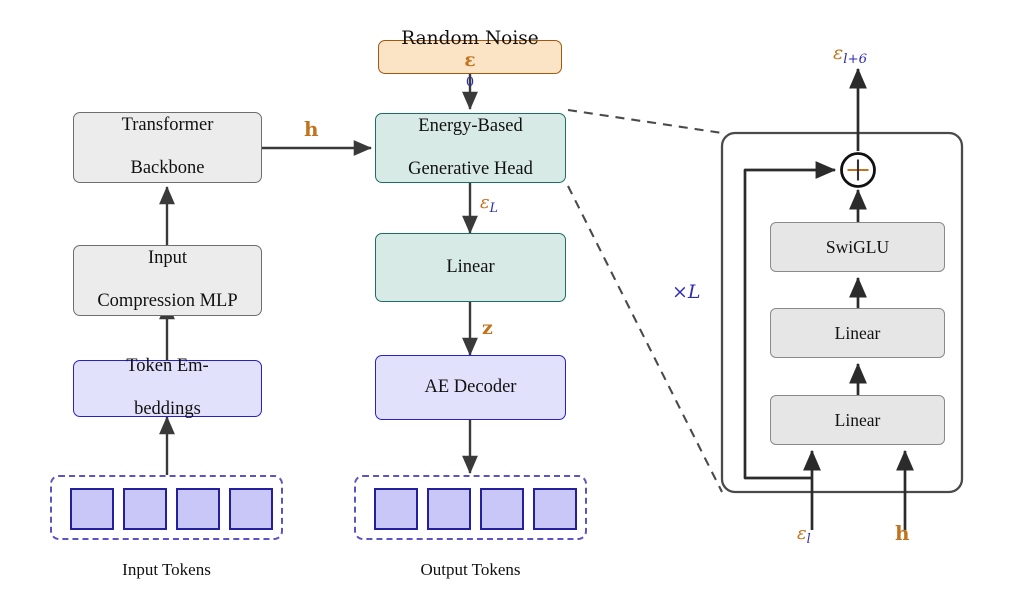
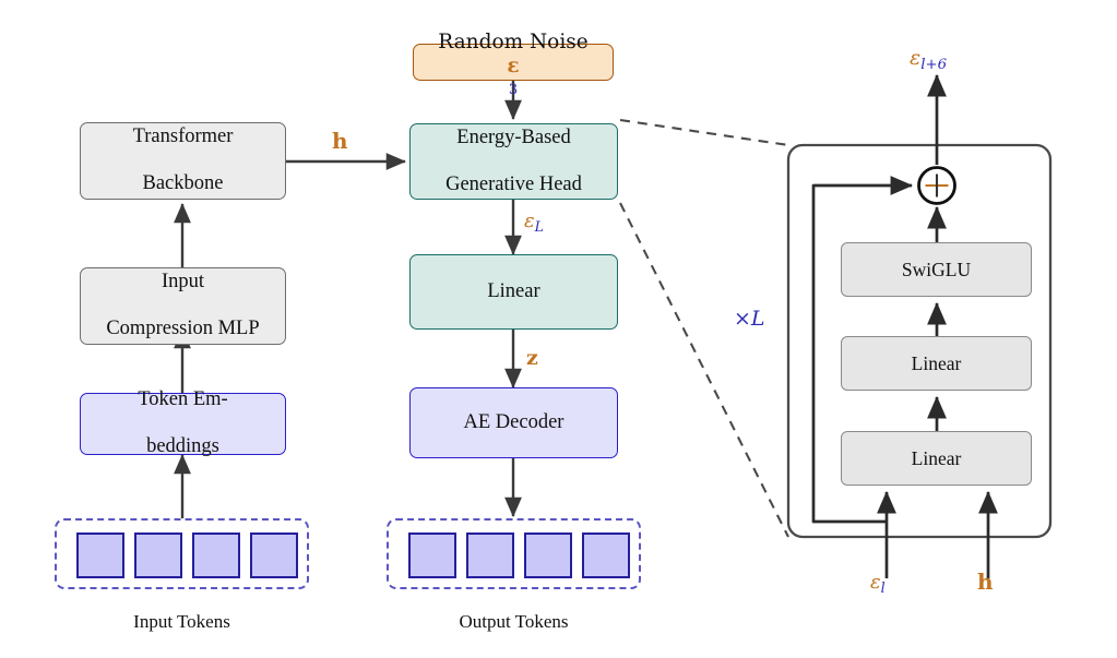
  Transformer
  Backbone
  Input
  Compression MLP
  Token Em-
  beddings
  Input Tokens
  Random Noise
  ε
- 0
+ 3
  Energy-Based
  Generative Head
  Linear
  AE Decoder
  Output Tokens
  h
  εL
  z
  SwiGLU
  Linear
  Linear
  εl+6
  ×L
  εl
  h
